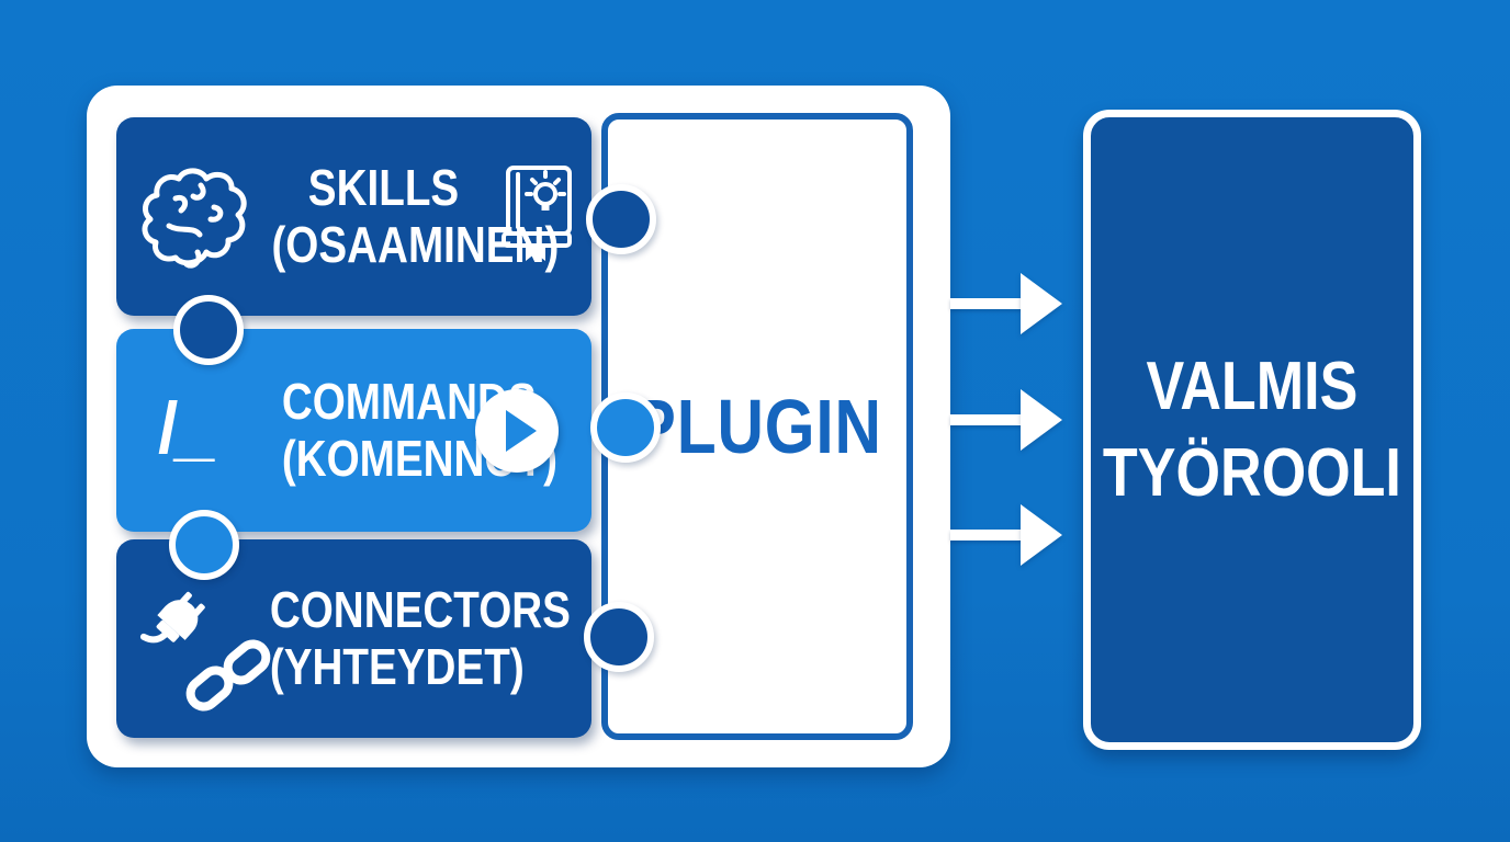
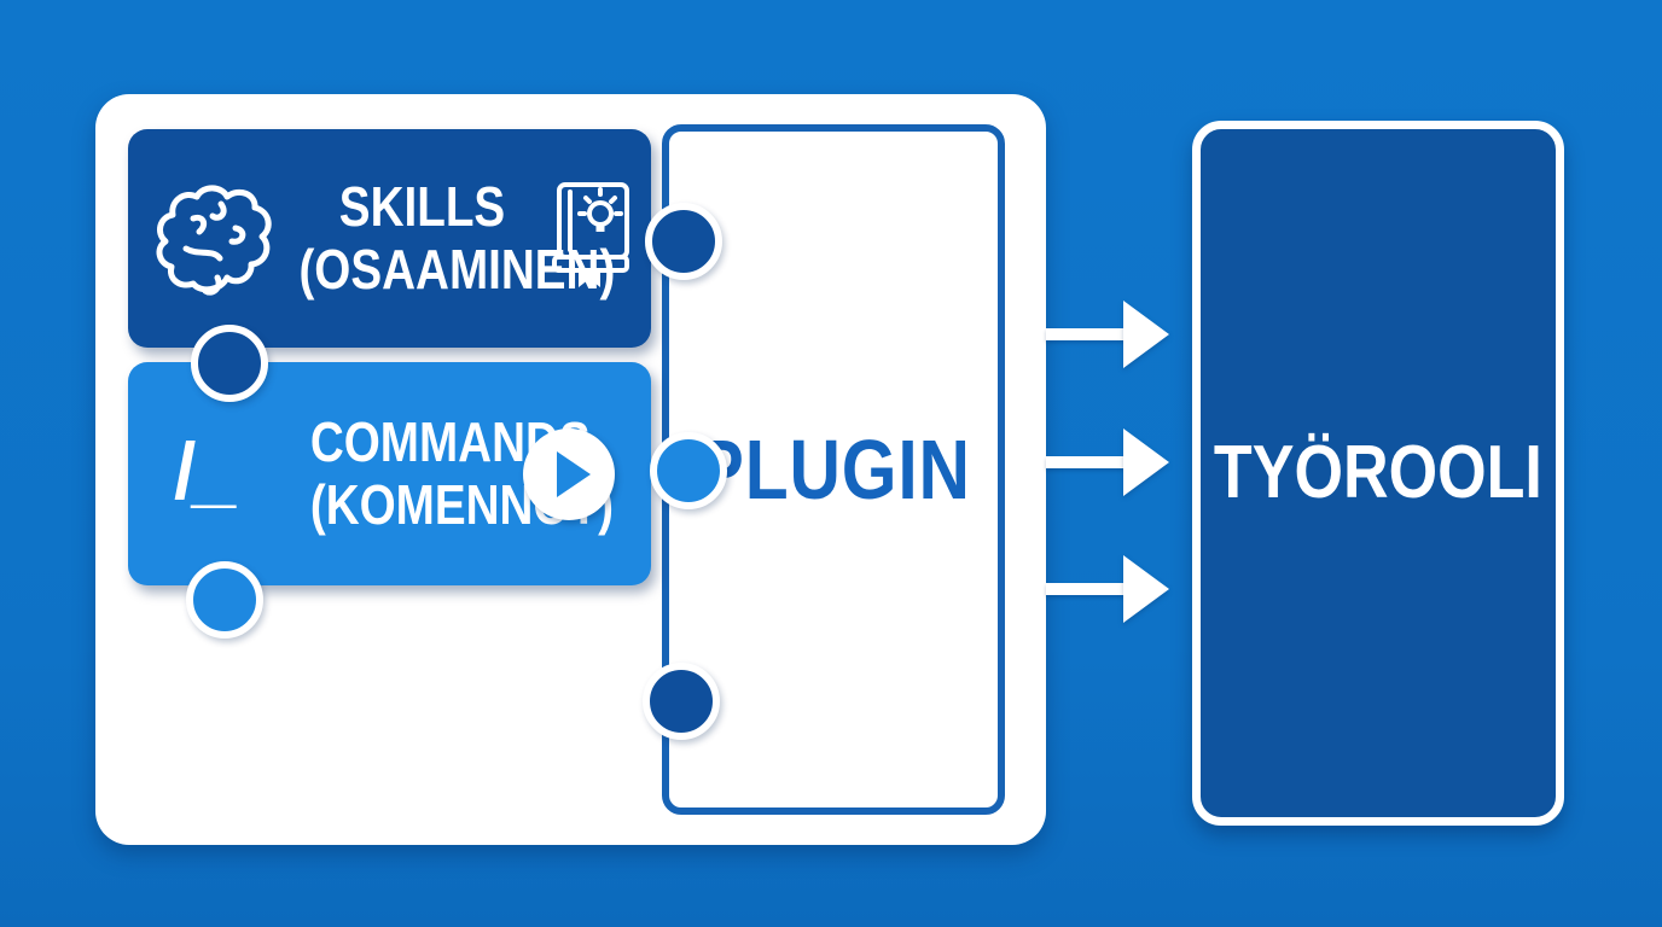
  LUGIN
  SKILLS
  (OSAAMIN
  /_
  COMMAN
  (KOMENN)
- CONNECTORS
- (YHTEYDET)
- VALMIS
  TYÖROOLI
